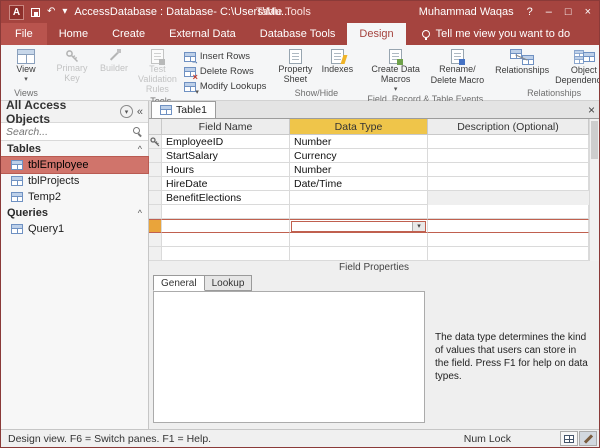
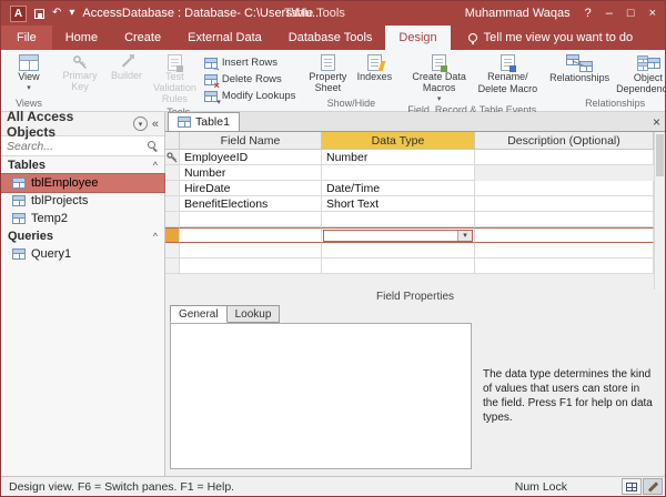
  A
  ↶
  ▾
  AccessDatabase : Database- C:\Users\Mu...
  Table Tools
  Muhammad Waqas
  ?
  –
  □
  ×
  File
  Home
  Create
  External Data
  Database Tools
  Design
  Tell me view you want to do
  View
  Views
  Primary Key
  Builder
  Test Validation Rules
  Insert Rows
  Delete Rows
  Modify Lookups
  Property Sheet
  Indexes
  Show/Hide
  Create Data Macros
  Rename/
  Delete Macro
  Field, Record & Table Events
  Relationships
  Object Dependenc
  Relationships
  All Access Objects
  «
  Search...
  Tables
  ^
  tblEmployee
  tblProjects
  Temp2
  Queries
  ^
  Query1
  Table1
  ×
  Field Name
  Data Type
  Description (Optional)
  EmployeeID
  Number
- StartSalary
- Currency
- Hours
  Number
  HireDate
  Date/Time
  BenefitElections
+ Short Text
  Field Properties
  General
  Lookup
  The data type determines the kind of values that users can store in the field. Press F1 for help on data types.
  Design view. F6 = Switch panes. F1 = Help.
  Num Lock
